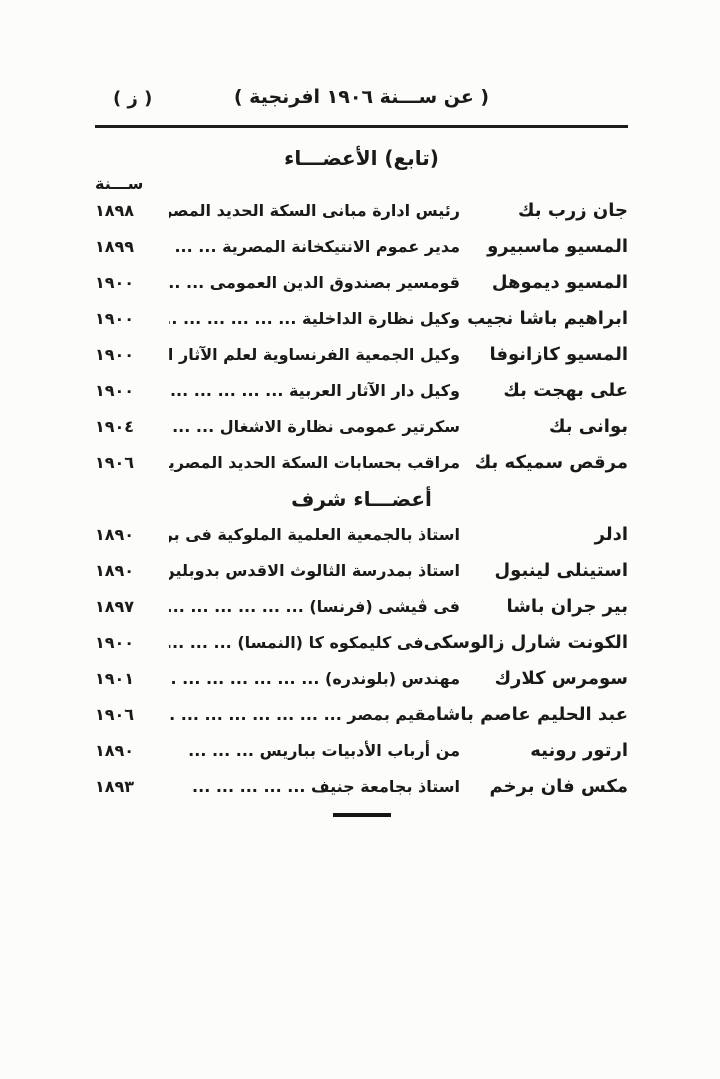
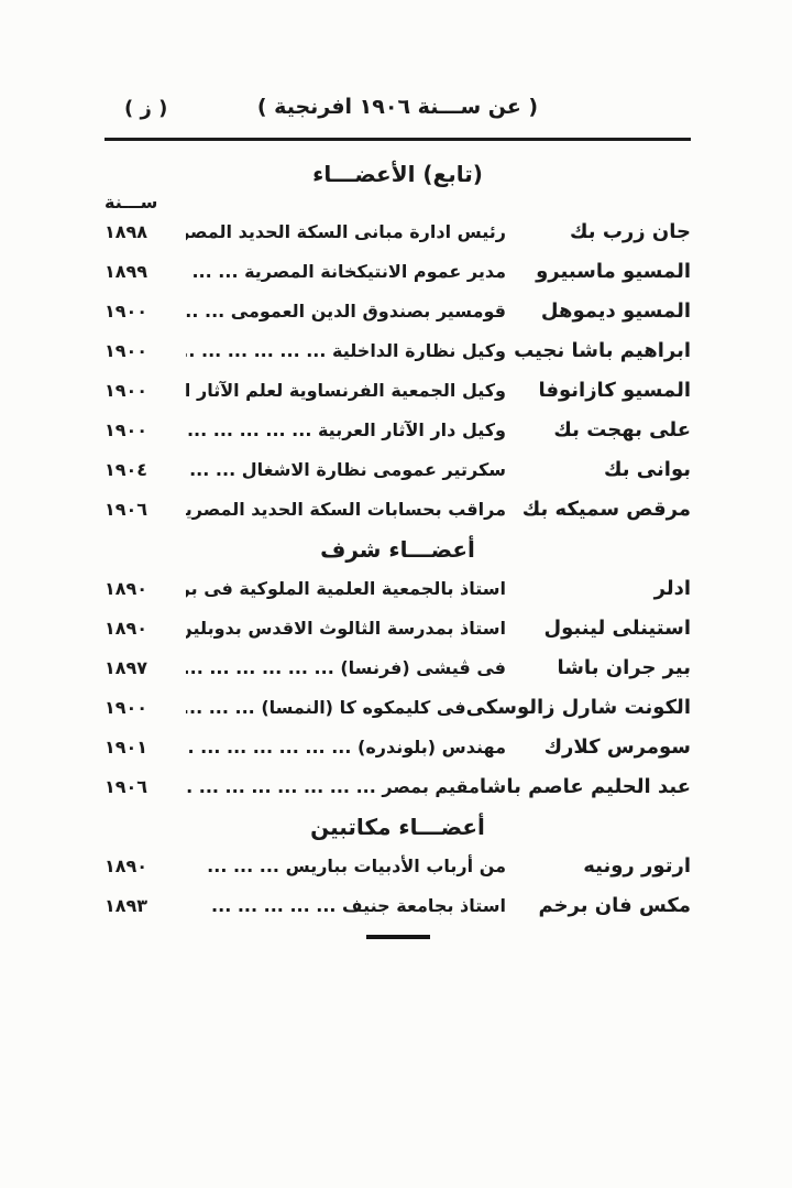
  ( عن ســـنة ١٩٠٦ افرنجية )
  ( ز )
  (تابع) الأعضـــاء
  ســـنة
  جان زرب بك
  رئيس ادارة مبانى السكة الحديد المصر
  ١٨٩٨
  المسيو ماسبيرو
  مدير عموم الانتيكخانة المصرية ... ...
  ١٨٩٩
  المسيو ديموهل
  قومسير بصندوق الدين العمومى ... ..
  ١٩٠٠
  ابراهيم باشا نجيب
  وكيل نظارة الداخلية ... ... ... ... ... ..
  ١٩٠٠
  المسيو كازانوفا
  وكيل الجمعية الفرنساوية لعلم الآثار ا
  ١٩٠٠
  على بهجت بك
  وكيل دار الآثار العربية ... ... ... ... ...
  ١٩٠٠
  بوانى بك
  سكرتير عمومى نظارة الاشغال ... ...
  ١٩٠٤
  مرقص سميكه بك
  مراقب بحسابات السكة الحديد المصري
  ١٩٠٦
  أعضـــاء شرف
  ادلر
  استاذ بالجمعية العلمية الملوكية فى بر
  ١٨٩٠
  استينلى لينبول
  استاذ بمدرسة الثالوث الاقدس بدوبلين
  ١٨٩٠
  بير جران باشا
  فى ڤيشى (فرنسا) ... ... ... ... ... ...
  ١٨٩٧
  الكونت شارل زالوسكى
  فى كليمكوه كا (النمسا) ... ... ...
  ١٩٠٠
  سومرس كلارك
  مهندس (بلوندره) ... ... ... ... ... ... .
  ١٩٠١
  عبد الحليم عاصم باشا
  مقيم بمصر ... ... ... ... ... ... ... .
  ١٩٠٦
+ أعضـــاء مكاتبين
  ارتور رونيه
  من أرباب الأدبيات بباريس ... ... ...
  ١٨٩٠
  مكس فان برخم
  استاذ بجامعة جنيف ... ... ... ... ...
  ١٨٩٣
